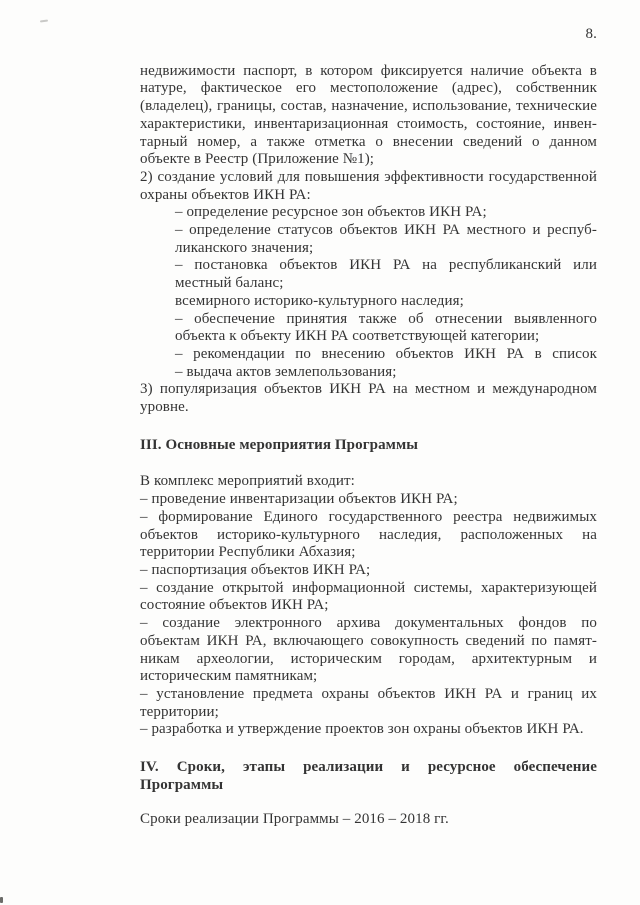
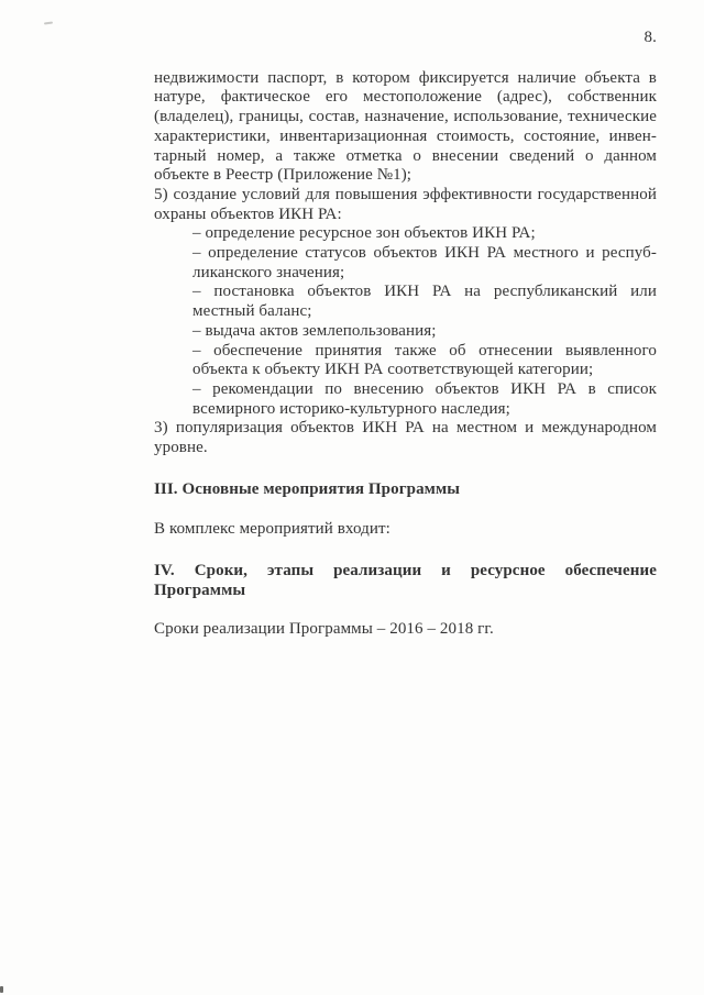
  8.
  недвижимости паспорт, в котором фиксируется наличие объекта в
  натуре, фактическое его местоположение (адрес), собственник
  (владелец), границы, состав, назначение, использование, технические
  характеристики, инвентаризационная стоимость, состояние, инвен-
  тарный номер, а также отметка о внесении сведений о данном
  объекте в Реестр (Приложение №1);
- 2) создание условий для повышения эффективности государственной
+ 5) создание условий для повышения эффективности государственной
  охраны объектов ИКН РА:
  – определение ресурсное зон объектов ИКН РА;
  – определение статусов объектов ИКН РА местного и респуб-
  ликанского значения;
  – постановка объектов ИКН РА на республиканский или
  местный баланс;
- всемирного историко-культурного наследия;
+ – выдача актов землепользования;
  – обеспечение принятия также об отнесении выявленного
  объекта к объекту ИКН РА соответствующей категории;
  – рекомендации по внесению объектов ИКН РА в список
- – выдача актов землепользования;
+ всемирного историко-культурного наследия;
  3) популяризация объектов ИКН РА на местном и международном
  уровне.
  III. Основные мероприятия Программы
  В комплекс мероприятий входит:
- – проведение инвентаризации объектов ИКН РА;
- – формирование Единого государственного реестра недвижимых
- объектов историко-культурного наследия, расположенных на
- территории Республики Абхазия;
- – паспортизация объектов ИКН РА;
- – создание открытой информационной системы, характеризующей
- состояние объектов ИКН РА;
- – создание электронного архива документальных фондов по
- объектам ИКН РА, включающего совокупность сведений по памят-
- никам археологии, историческим городам, архитектурным и
- историческим памятникам;
- – установление предмета охраны объектов ИКН РА и границ их
- территории;
- – разработка и утверждение проектов зон охраны объектов ИКН РА.
  IV. Сроки, этапы реализации и ресурсное обеспечение
  Программы
  Сроки реализации Программы – 2016 – 2018 гг.
